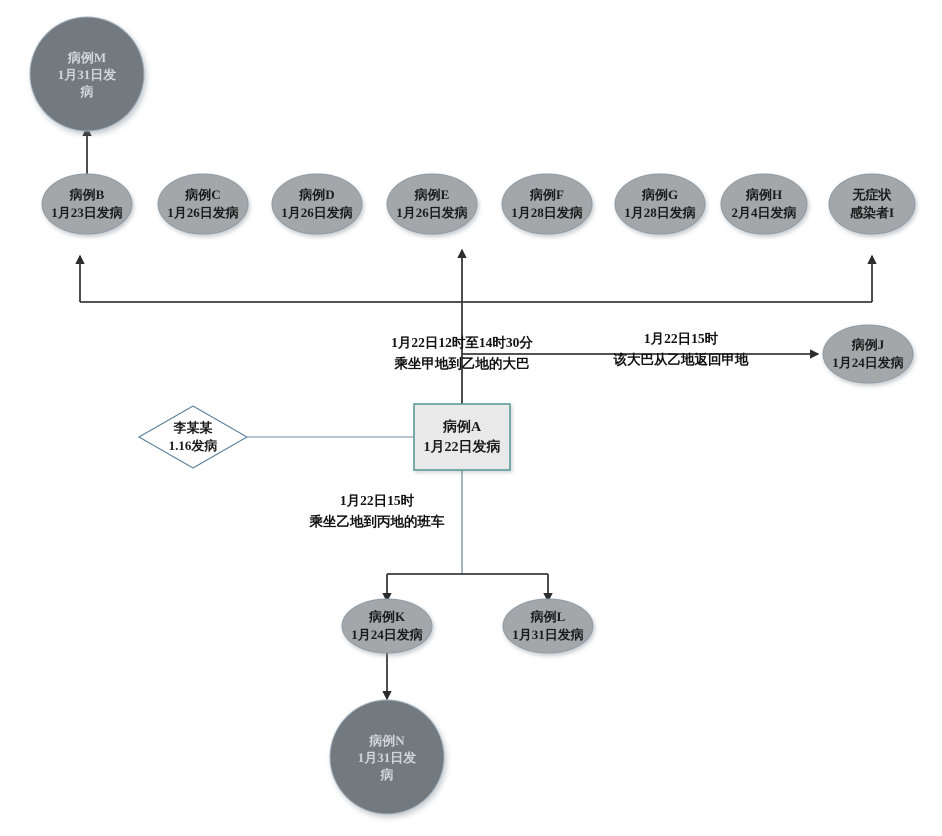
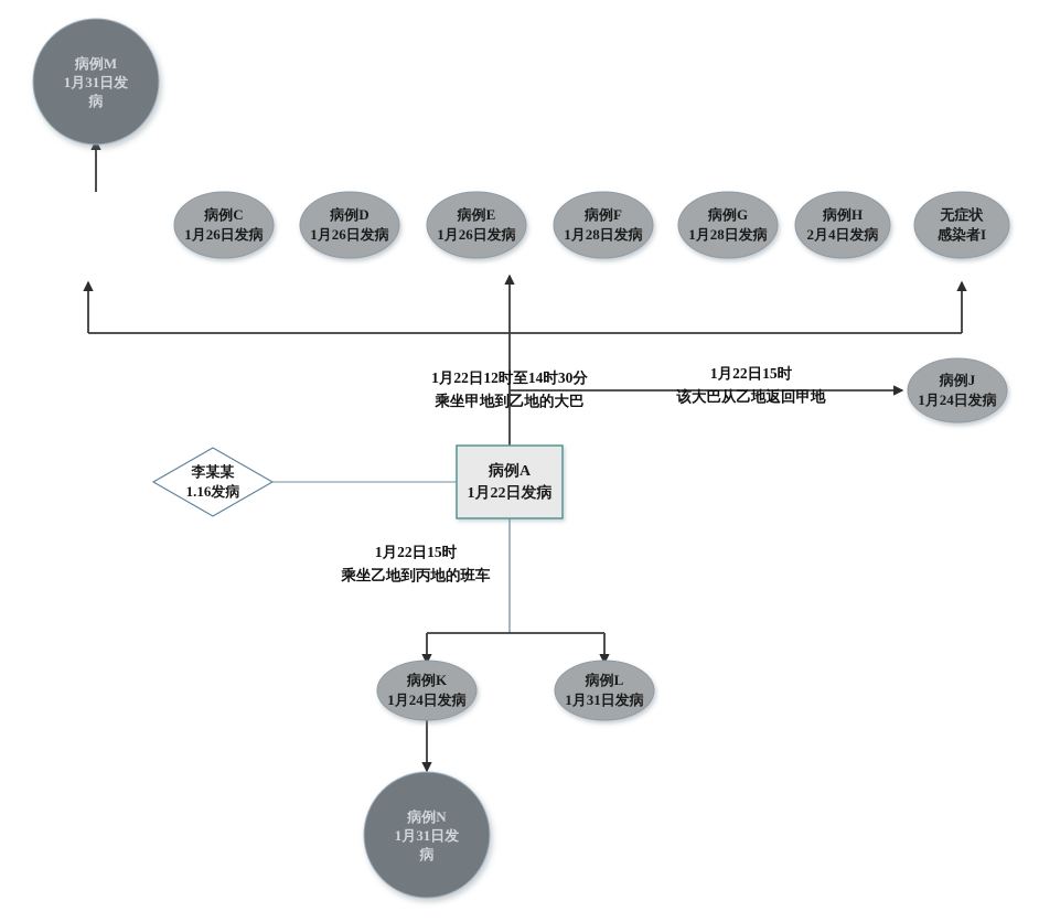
  病例M
  1月31日发
  病
- 病例B
- 1月23日发病
  病例C
  1月26日发病
  病例D
  1月26日发病
  病例E
  1月26日发病
  病例F
  1月28日发病
  病例G
  1月28日发病
  病例H
  2月4日发病
  无症状
  感染者I
  病例J
  1月24日发病
  病例A
  1月22日发病
  李某某
  1.16发病
  病例K
  1月24日发病
  病例L
  1月31日发病
  病例N
  1月31日发
  病
  1月22日12时至14时30分
  乘坐甲地到乙地的大巴
  1月22日15时
  该大巴从乙地返回甲地
  1月22日15时
  乘坐乙地到丙地的班车
